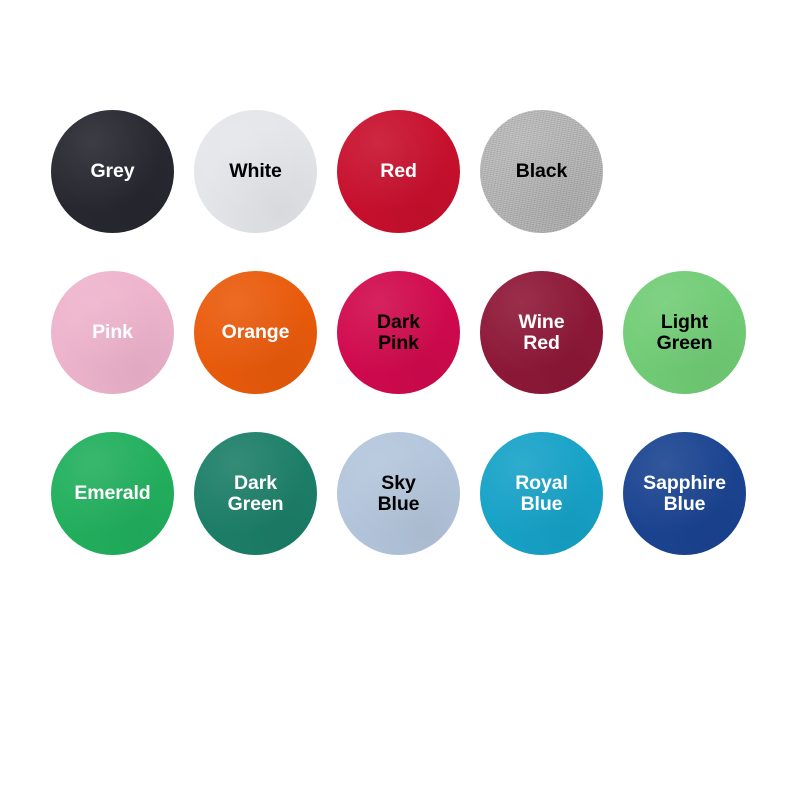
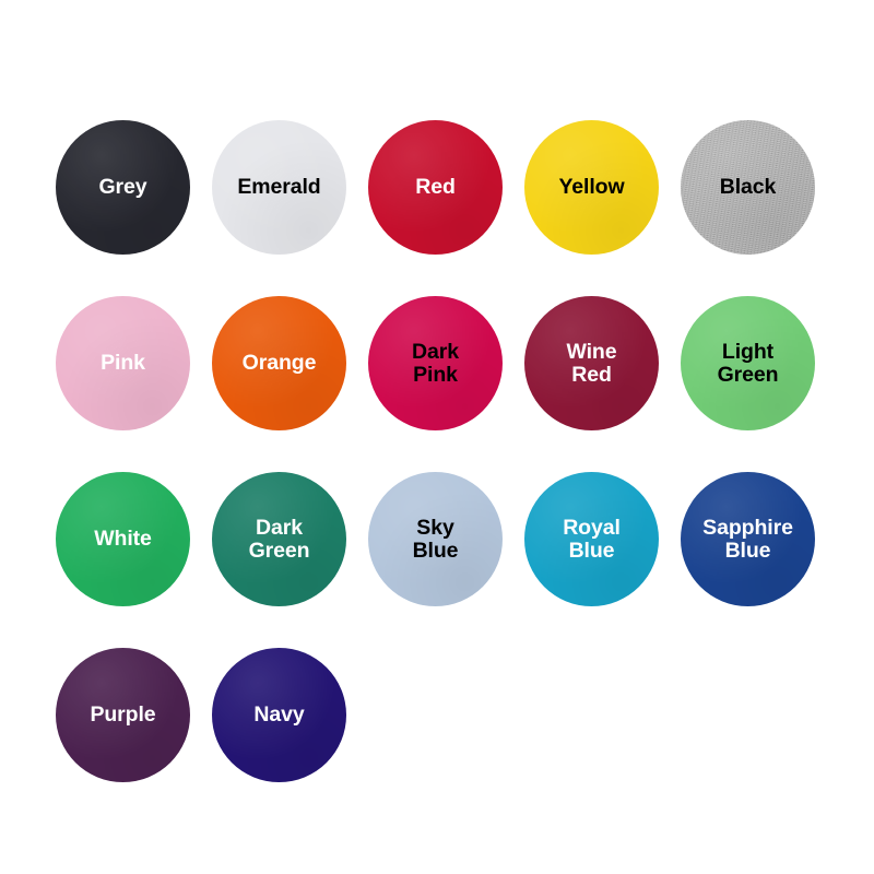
  Grey
- White
+ Emerald
  Red
+ Yellow
  Black
  Pink
  Orange
  Dark
  Pink
  Wine
  Red
  Light
  Green
- Emerald
+ White
  Dark
  Green
  Sky
  Blue
  Royal
  Blue
  Sapphire
  Blue
+ Purple
+ Navy
